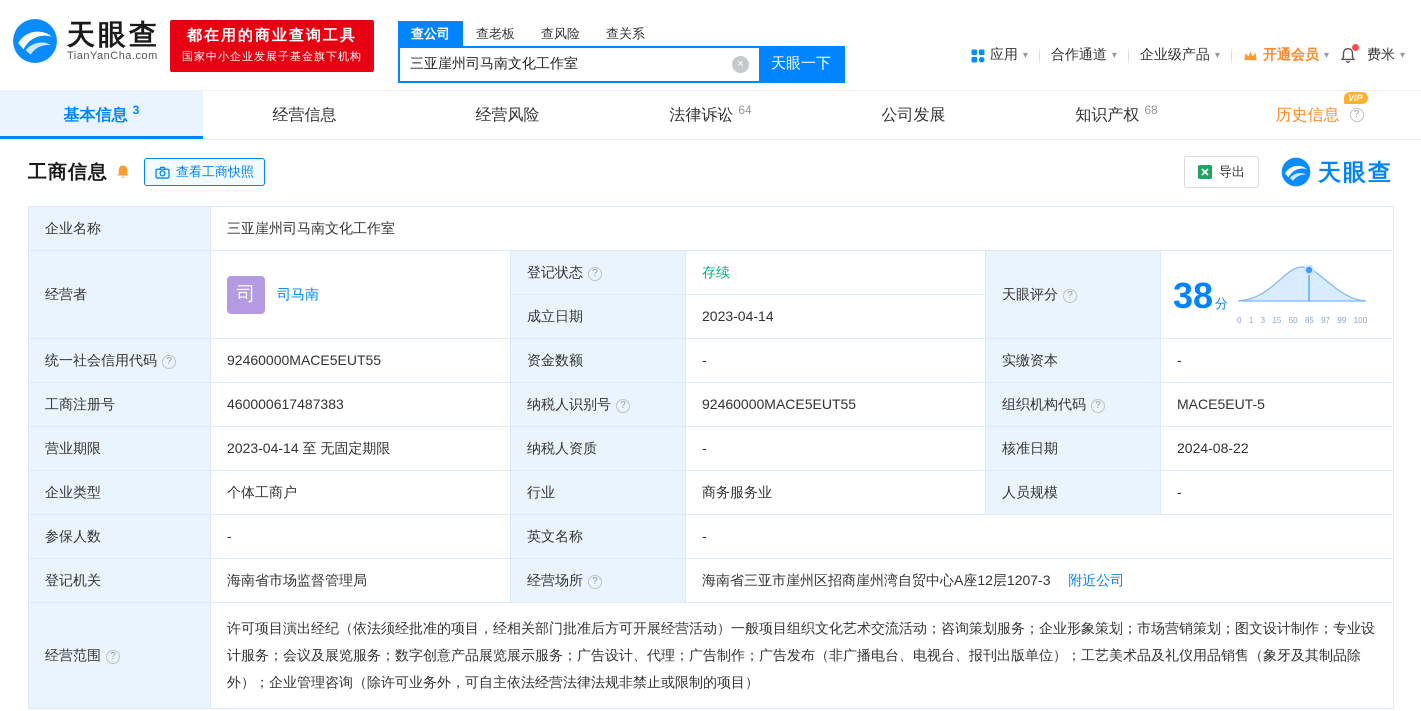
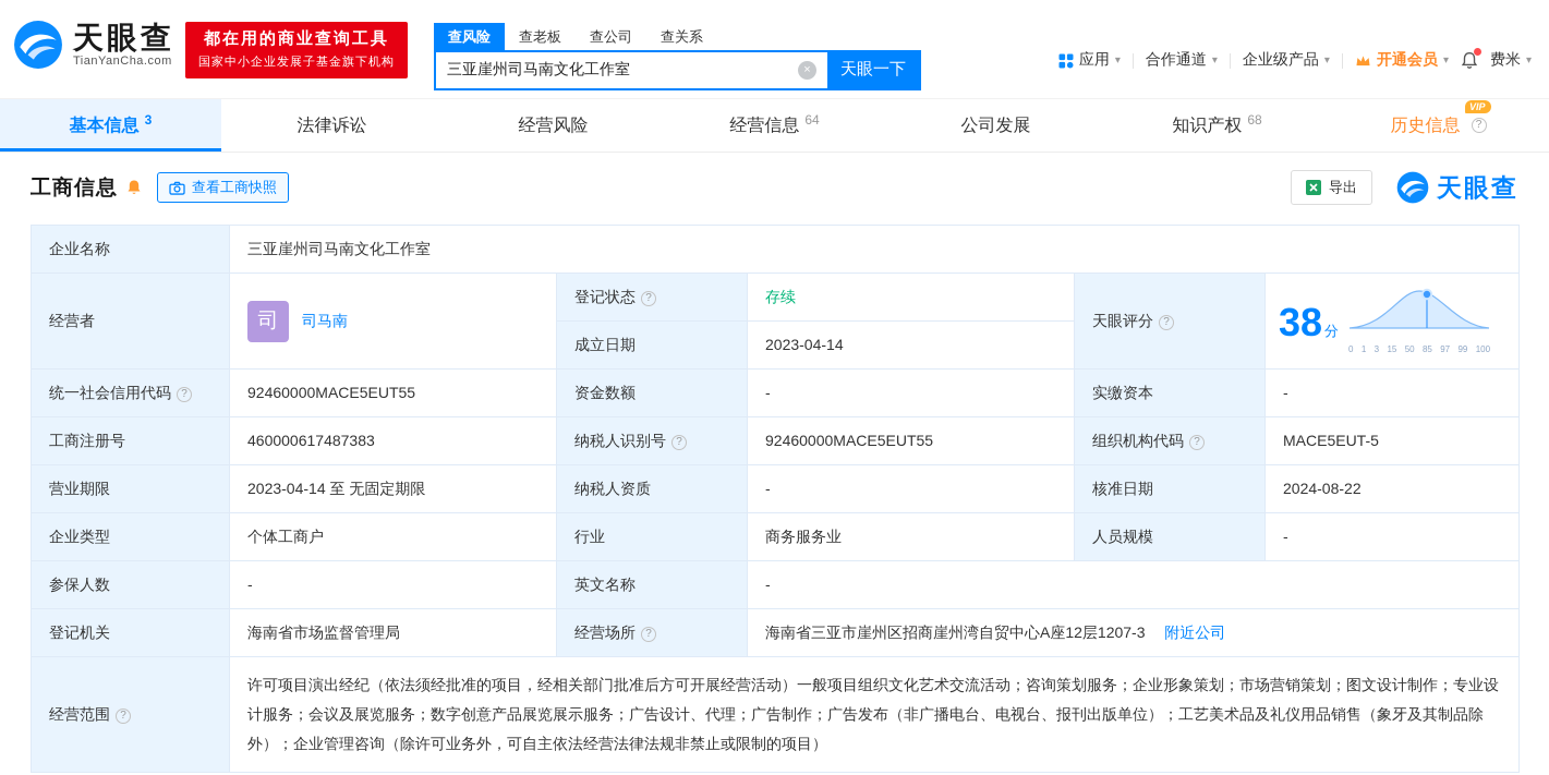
  天眼查
  TianYanCha.com
  都在用的商业查询工具
  国家中小企业发展子基金旗下机构
- 查公司
+ 查风险
  查老板
- 查风险
+ 查公司
  查关系
  三亚崖州司马南文化工作室
  ×
  天眼一下
  应用
  ▾
  合作通道
  ▾
  企业级产品
  ▾
  开通会员
  ▾
  费米
  ▾
  基本信息
  3
- 经营信息
+ 法律诉讼
  经营风险
- 法律诉讼
+ 经营信息
  64
  公司发展
  知识产权
  68
  历史信息
  VIP
  工商信息
  查看工商快照
  导出
  天眼查
  企业名称	三亚崖州司马南文化工作室
  经营者	司 司马南	登记状态	存续	天眼评分	38 分 0 1 3 15 50 85 97 99 100
  成立日期	2023-04-14
  统一社会信用代码	92460000MACE5EUT55	资金数额	-	实缴资本	-
  工商注册号	460000617487383	纳税人识别号	92460000MACE5EUT55	组织机构代码	MACE5EUT-5
  营业期限	2023-04-14 至 无固定期限	纳税人资质	-	核准日期	2024-08-22
  企业类型	个体工商户	行业	商务服务业	人员规模	-
  参保人数	-	英文名称	-
  登记机关	海南省市场监督管理局	经营场所	海南省三亚市崖州区招商崖州湾自贸中心A座12层1207-3 附近公司
  经营范围	许可项目演出经纪（依法须经批准的项目，经相关部门批准后方可开展经营活动）一般项目组织文化艺术交流活动；咨询策划服务；企业形象策划；市场营销策划；图文设计制作；专业设计服务；会议及展览服务；数字创意产品展览展示服务；广告设计、代理；广告制作；广告发布（非广播电台、电视台、报刊出版单位）；工艺美术品及礼仪用品销售（象牙及其制品除外）；企业管理咨询（除许可业务外，可自主依法经营法律法规非禁止或限制的项目）
